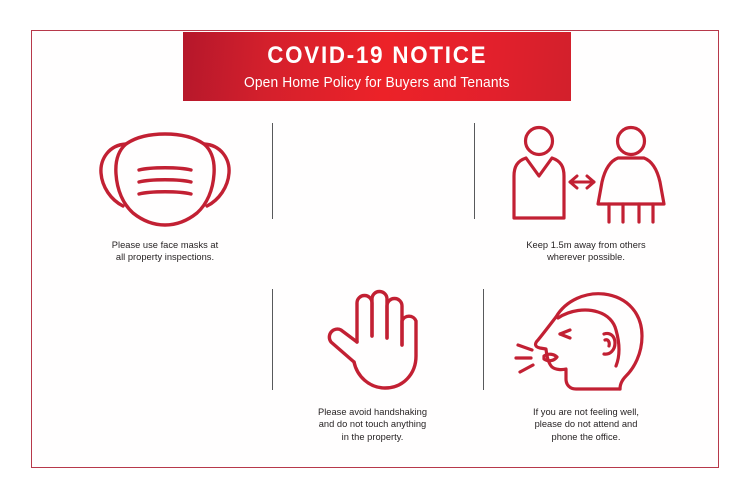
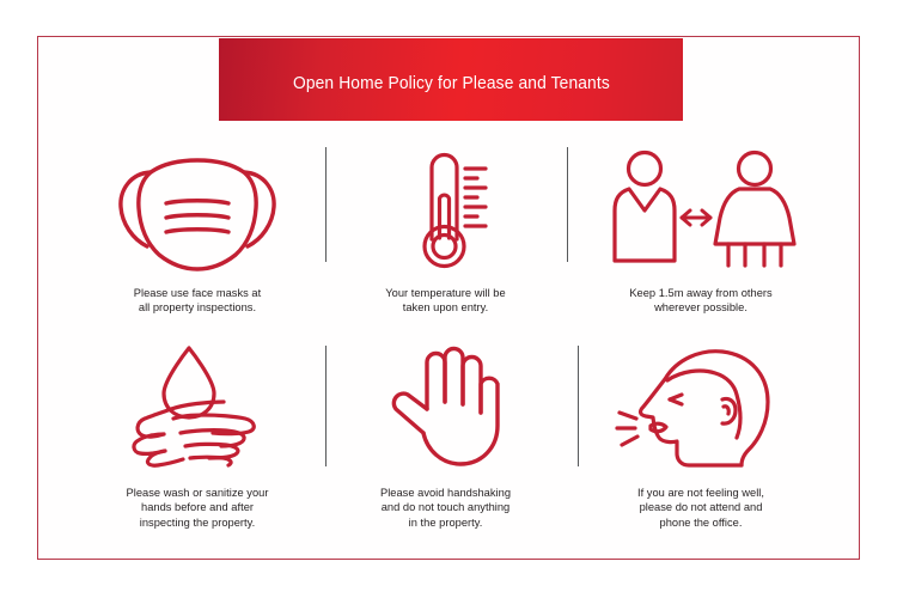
- COVID-19 NOTICE
- Open Home Policy for Buyers and Tenants
+ Open Home Policy for Please and Tenants
  Please use face masks at
  all property inspections.
+ Your temperature will be
+ taken upon entry.
  Keep 1.5m away from others
  wherever possible.
+ Please wash or sanitize your
+ hands before and after
+ inspecting the property.
  Please avoid handshaking
  and do not touch anything
  in the property.
  If you are not feeling well,
  please do not attend and
  phone the office.
